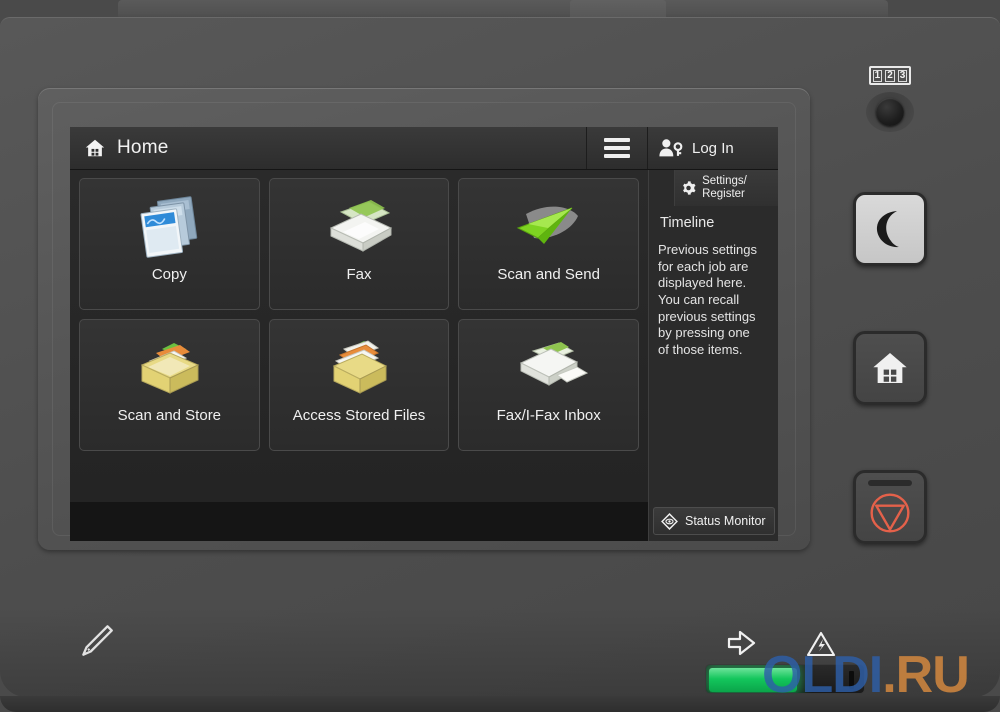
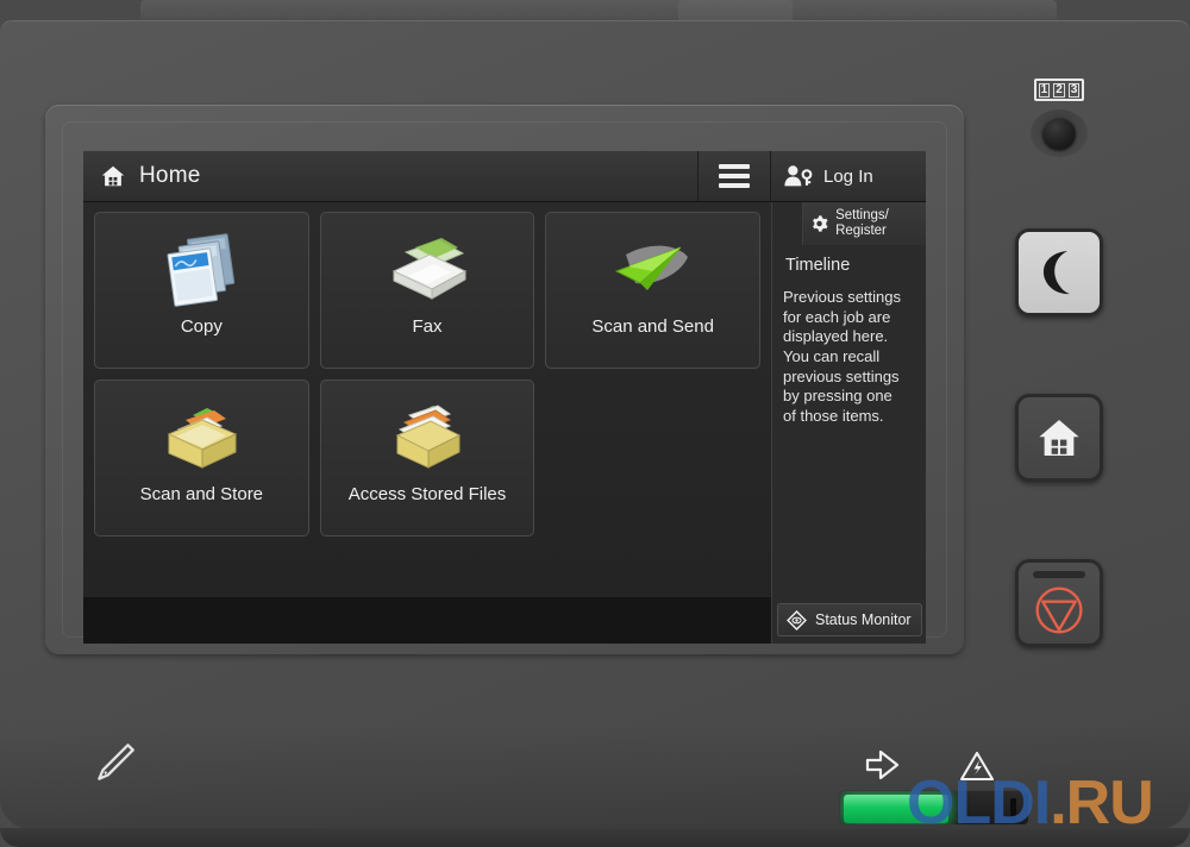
  Home
  Log In
  Copy
  Fax
  Scan and Send
  Scan and Store
  Access Stored Files
- Fax/I-Fax Inbox
  Settings/ Register
  Timeline
  Previous settings
  for each job are
  displayed here.
  You can recall
  previous settings
  by pressing one
  of those items.
  Status Monitor
  1
  2
  3
  OLDI.RU
